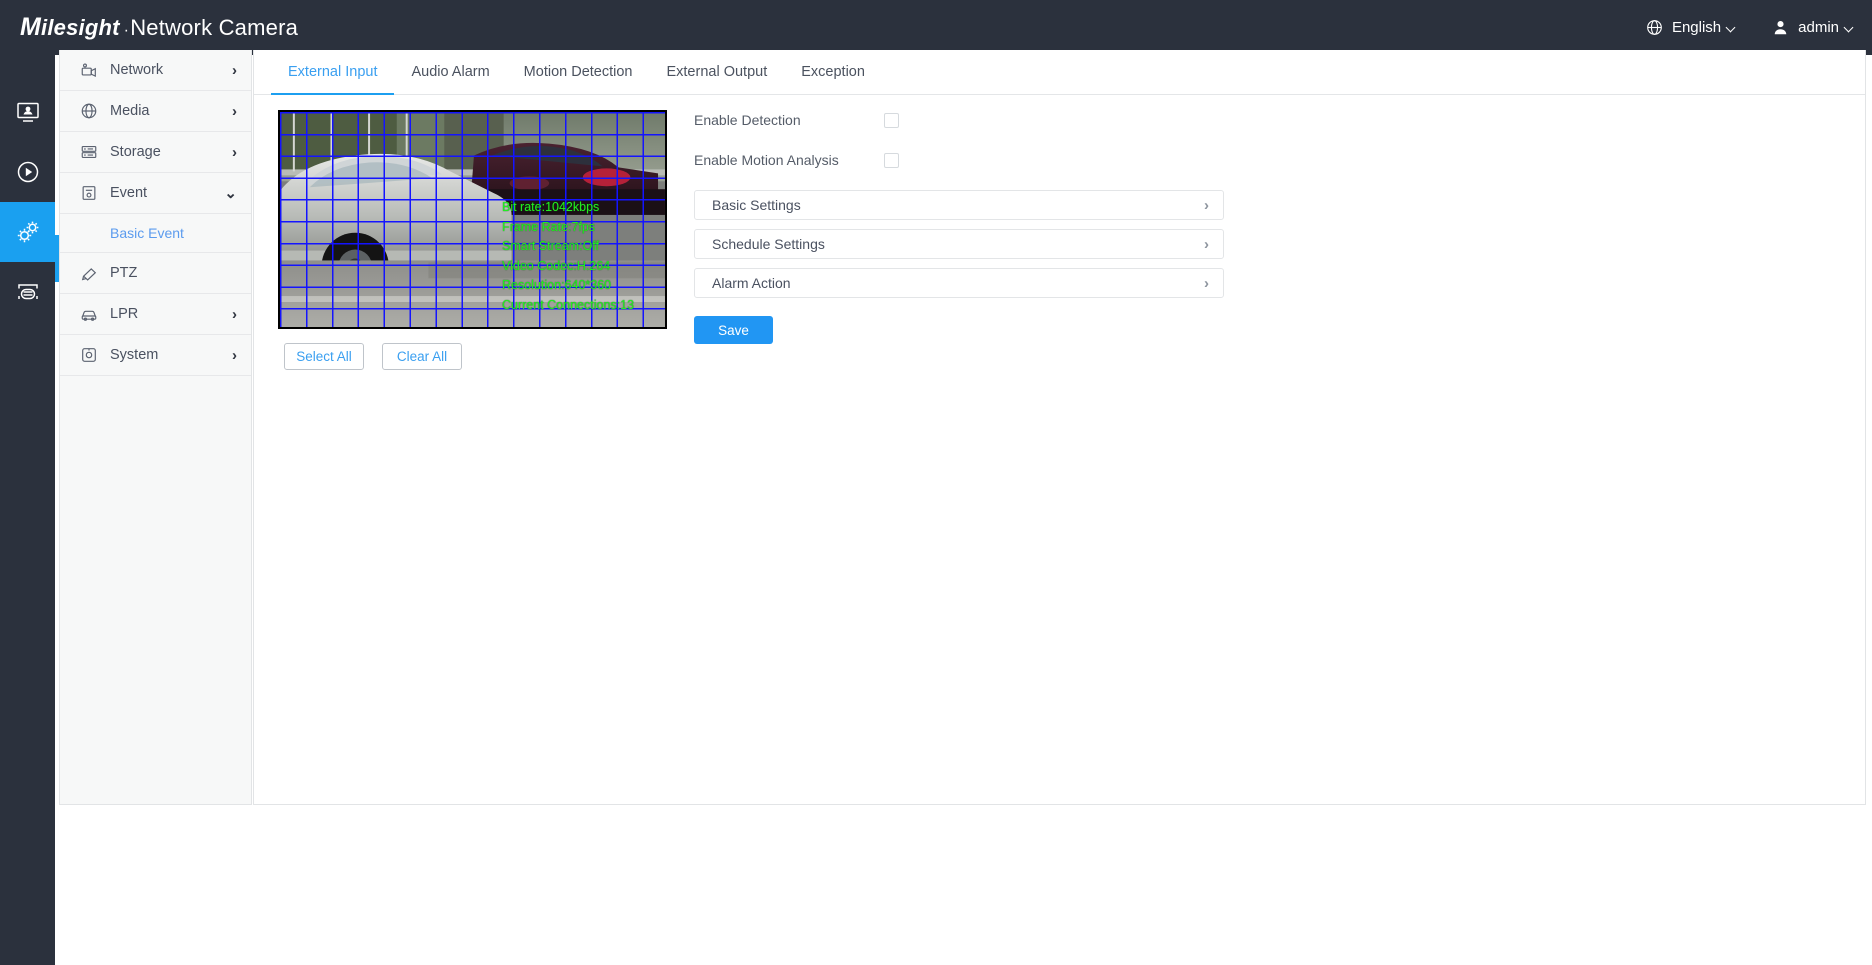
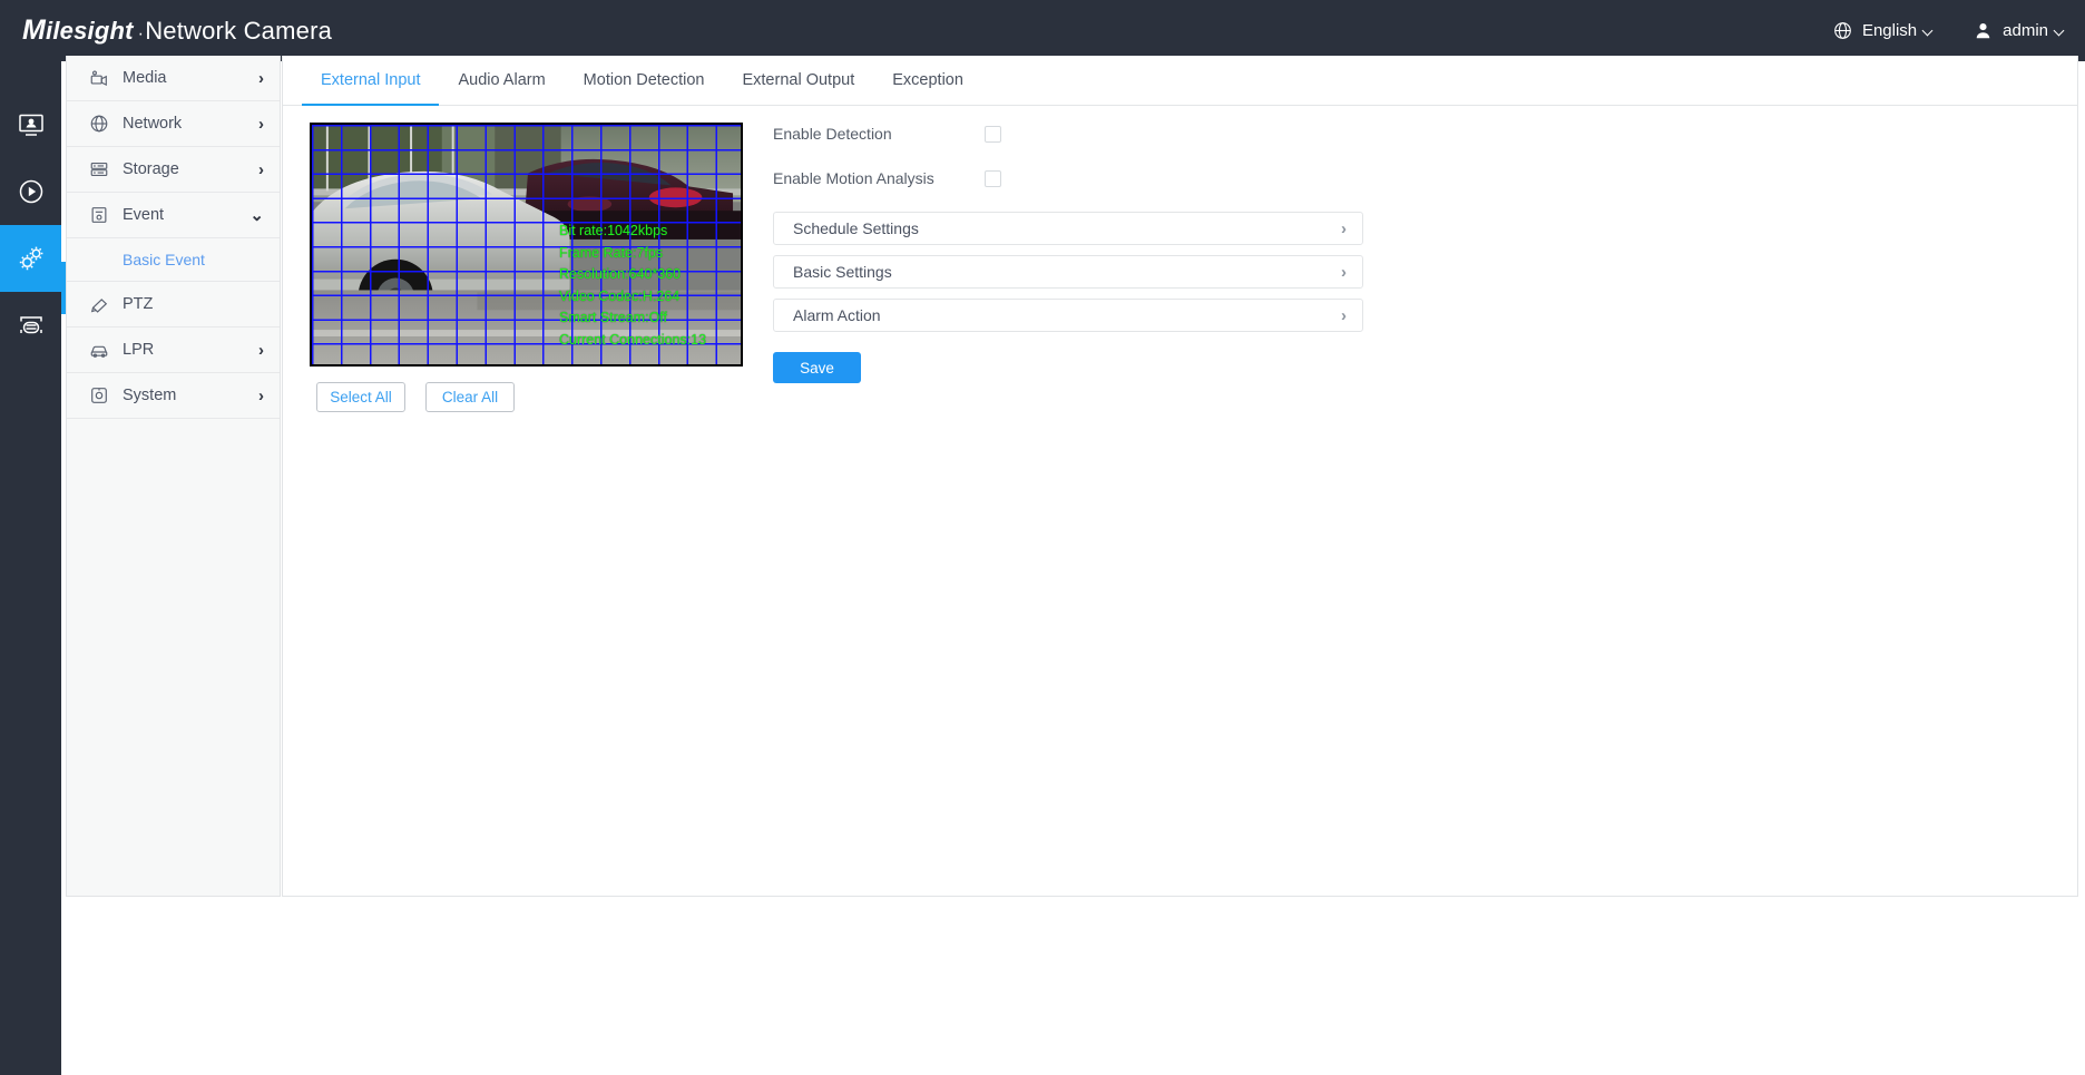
  Milesight
  ·
  Network Camera
  English
  admin
- Network
+ Media
  ›
- Media
+ Network
  ›
  Storage
  ›
  Event
  ⌄
  Basic Event
  PTZ
  LPR
  ›
  System
  ›
  External Input
  Audio Alarm
  Motion Detection
  External Output
  Exception
  Bit rate:1042kbps
  Frame Rate:7fps
- Smart Stream:Off
+ Resolution:640*360
  Video Codec:H.264
- Resolution:640*360
+ Smart Stream:Off
  Current Connections:13
  Select All
  Clear All
  Enable Detection
  Enable Motion Analysis
- Basic Settings
+ Schedule Settings
  ›
- Schedule Settings
+ Basic Settings
  ›
  Alarm Action
  ›
  Save
